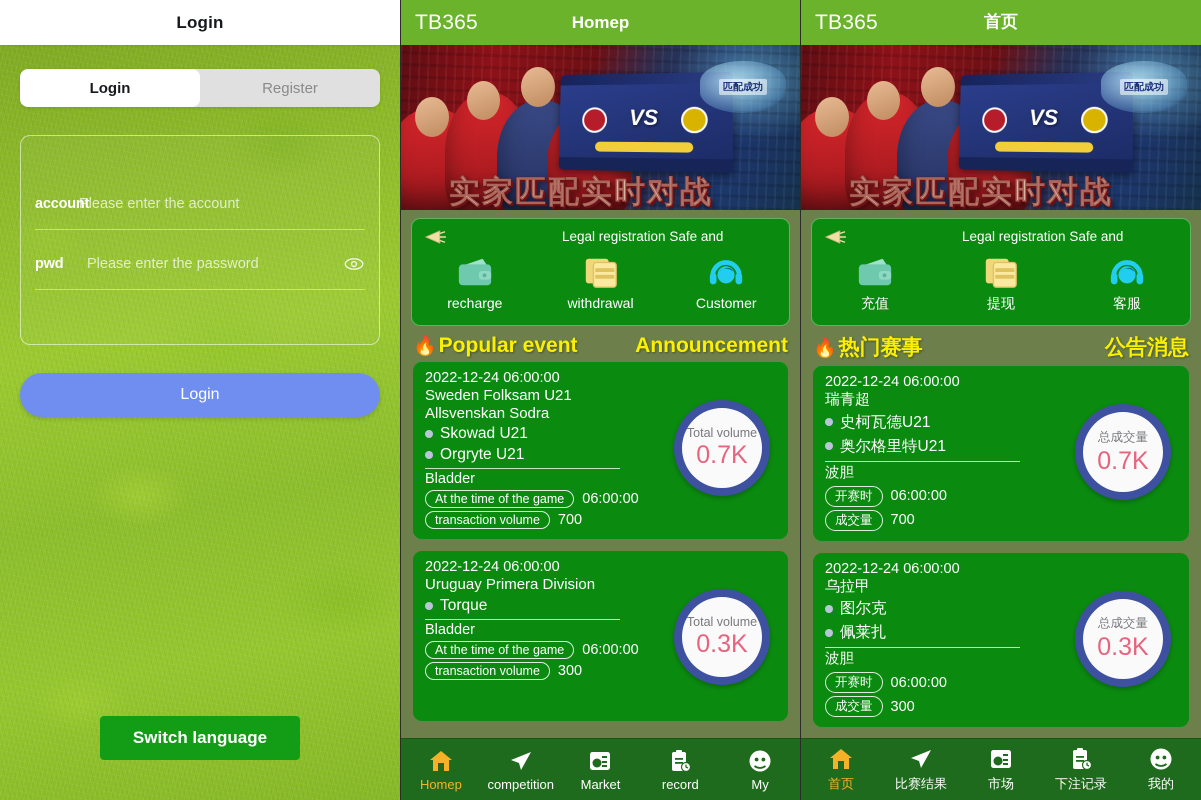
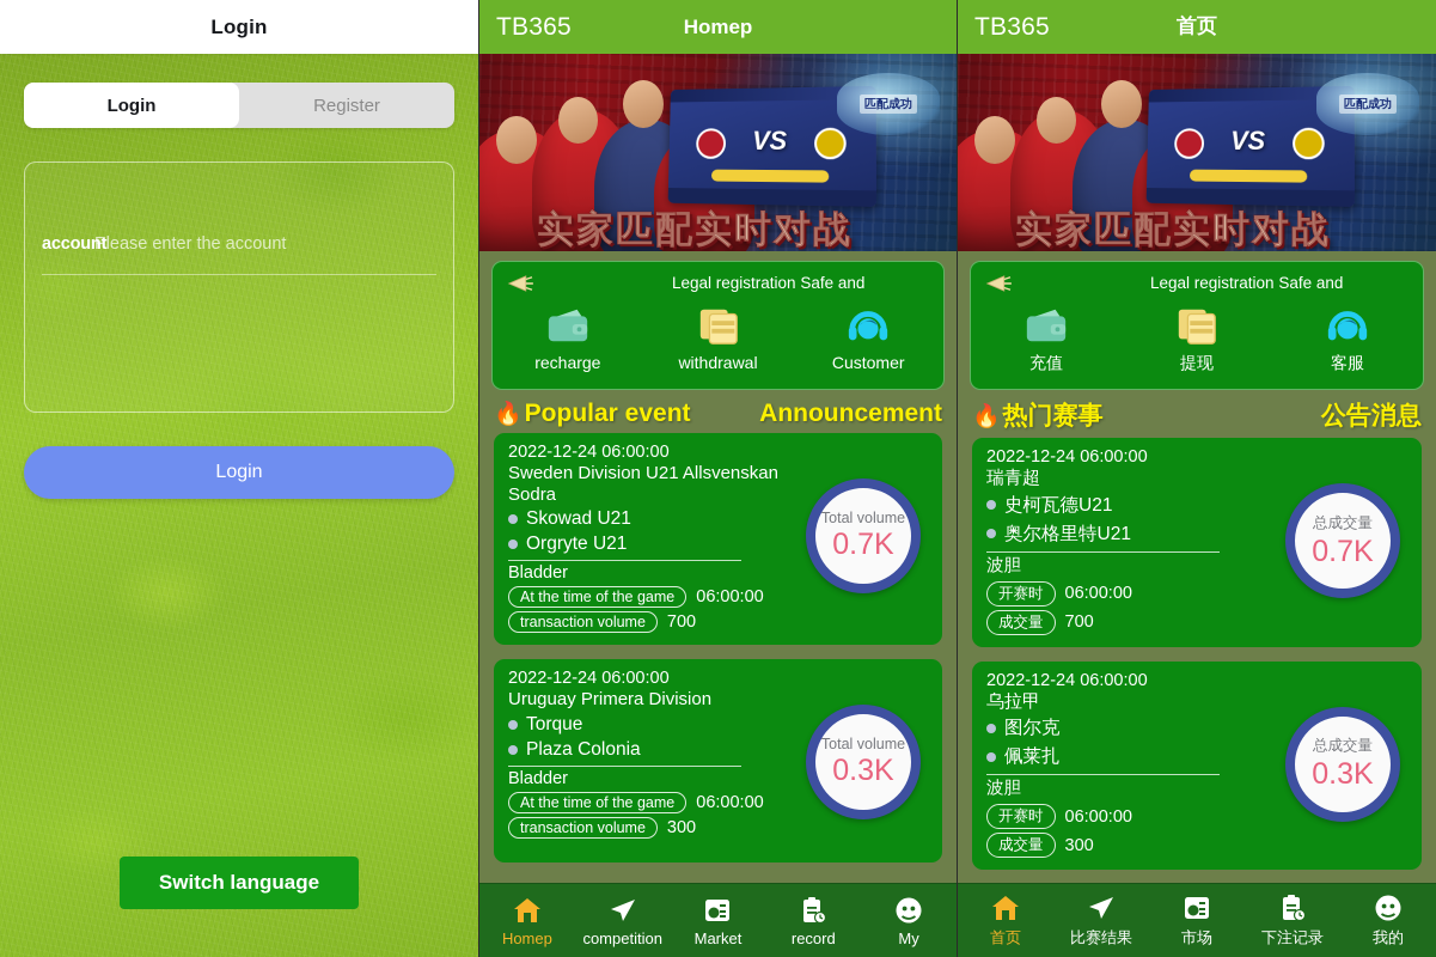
  Login
  Login
  Register
  account
  Please enter the account
- pwd
- Please enter the password
  Login
  Switch language
  TB365
  Homep
  匹配成功
  实家匹配实时对战
  Legal registration Safe and
  recharge
  withdrawal
  Customer
  🔥
  Popular event
  Announcement
  2022-12-24 06:00:00
- Sweden Folksam U21 Allsvenskan Sodra
+ Sweden Division U21 Allsvenskan Sodra
  Skowad U21
  Orgryte U21
  Bladder
  At the time of the game
  06:00:00
  transaction volume
  700
  Total volume
  0.7K
  2022-12-24 06:00:00
  Uruguay Primera Division
  Torque
+ Plaza Colonia
  Bladder
  At the time of the game
  06:00:00
  transaction volume
  300
  Total volume
  0.3K
  Homep
  competition
  Market
  record
  My
  TB365
  首页
  匹配成功
  实家匹配实时对战
  Legal registration Safe and
  充值
  提现
  客服
  🔥
  热门赛事
  公告消息
  2022-12-24 06:00:00
  瑞青超
  史柯瓦德U21
  奥尔格里特U21
  波胆
  开赛时
  06:00:00
  成交量
  700
  总成交量
  0.7K
  2022-12-24 06:00:00
  乌拉甲
  图尔克
  佩莱扎
  波胆
  开赛时
  06:00:00
  成交量
  300
  总成交量
  0.3K
  首页
  比赛结果
  市场
  下注记录
  我的
